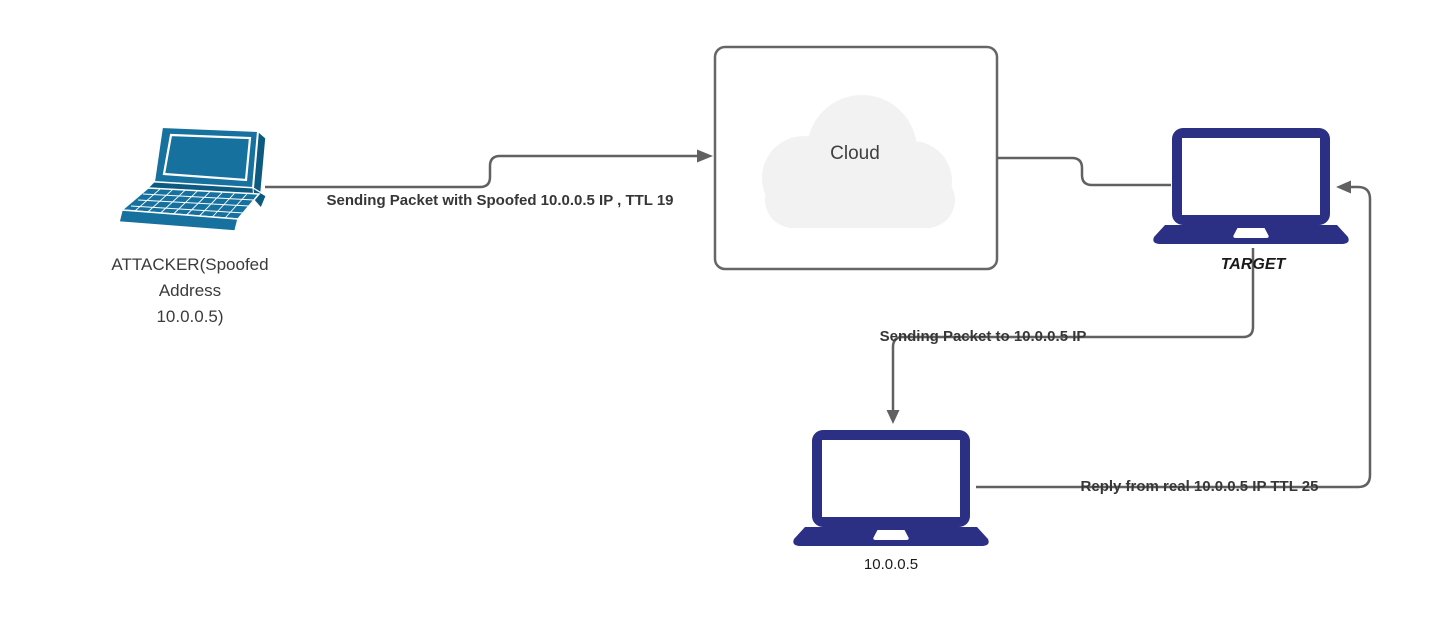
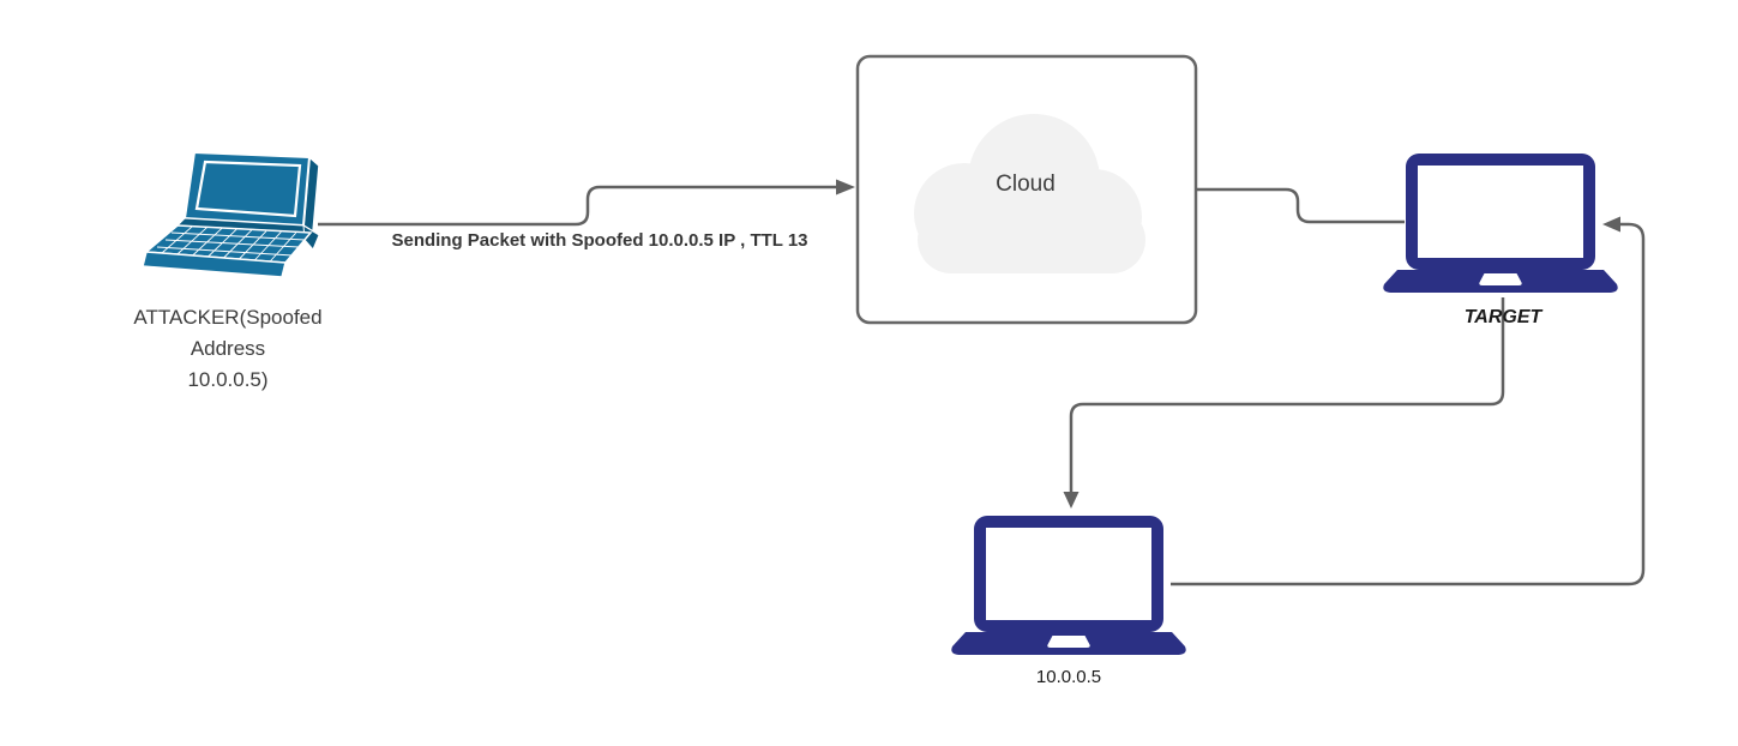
  Cloud
  ATTACKER(Spoofed
  Address
  10.0.0.5)
  TARGET
  10.0.0.5
- Sending Packet with Spoofed 10.0.0.5 IP , TTL 19
+ Sending Packet with Spoofed 10.0.0.5 IP , TTL 13
- Sending Packet to 10.0.0.5 IP
- Reply from real 10.0.0.5 IP TTL 25
